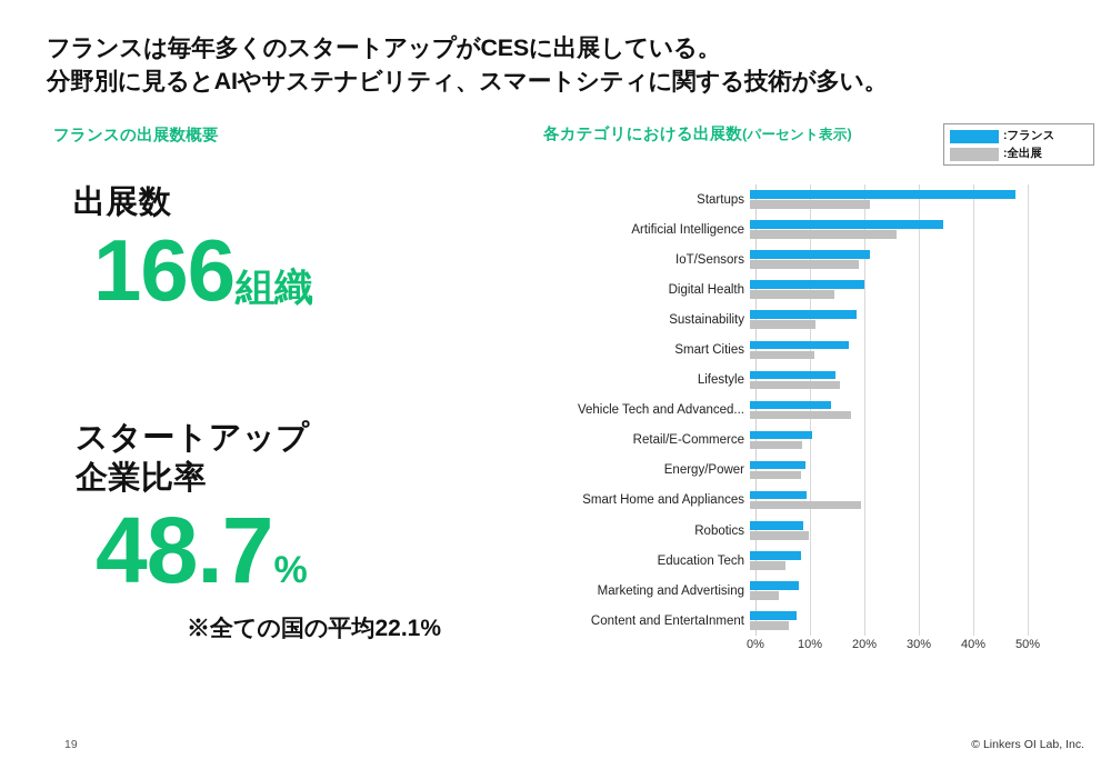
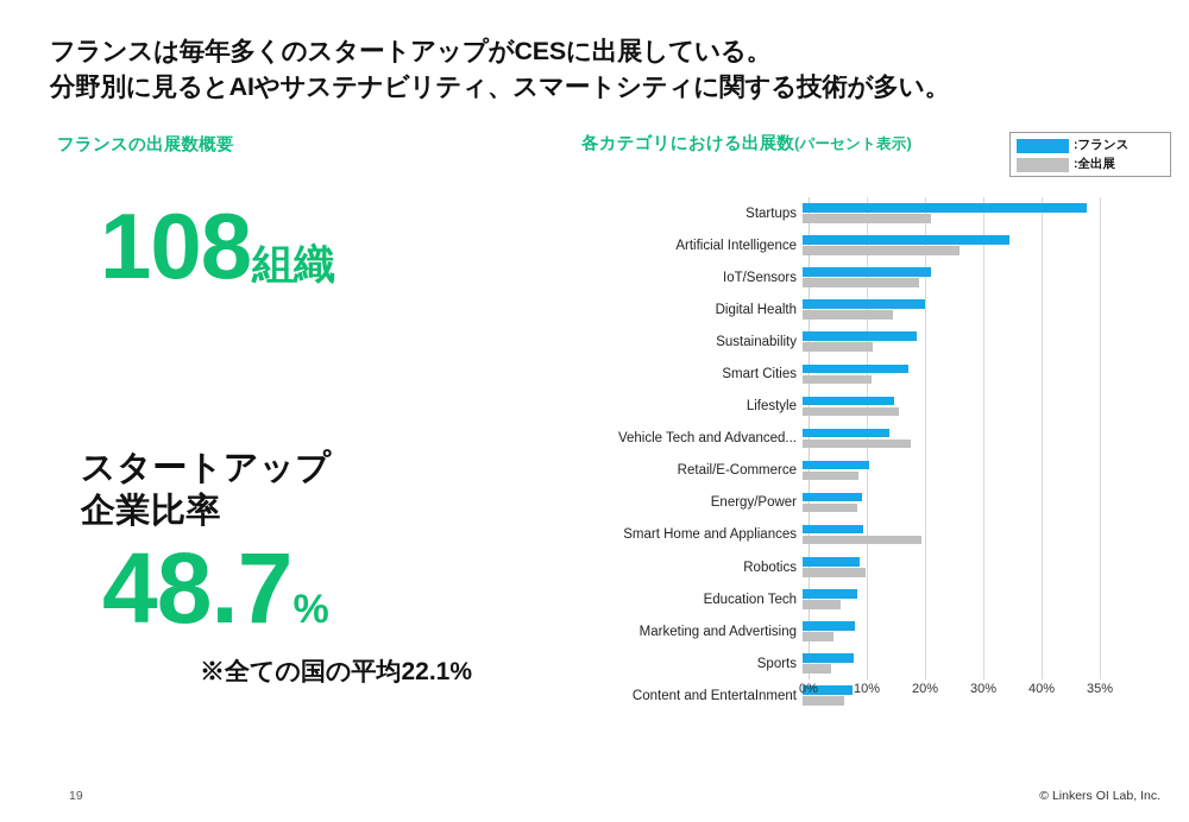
  フランスは毎年多くのスタートアップがCESに出展している。
  分野別に見るとAIやサステナビリティ、スマートシティに関する技術が多い。
  フランスの出展数概要
  各カテゴリにおける出展数(パーセント表示)
  :フランス
  :全出展
- 出展数
- 166
+ 108
  組織
  スタートアップ
  企業比率
  48.7
  %
  ※全ての国の平均22.1%
  Startups
  Artificial Intelligence
  IoT/Sensors
  Digital Health
  Sustainability
  Smart Cities
  Lifestyle
  Vehicle Tech and Advanced...
  Retail/E-Commerce
  Energy/Power
  Smart Home and Appliances
  Robotics
  Education Tech
  Marketing and Advertising
+ Sports
  Content and EntertaInment
  0%
  10%
  20%
  30%
  40%
- 50%
+ 35%
  19
  © Linkers OI Lab, Inc.
